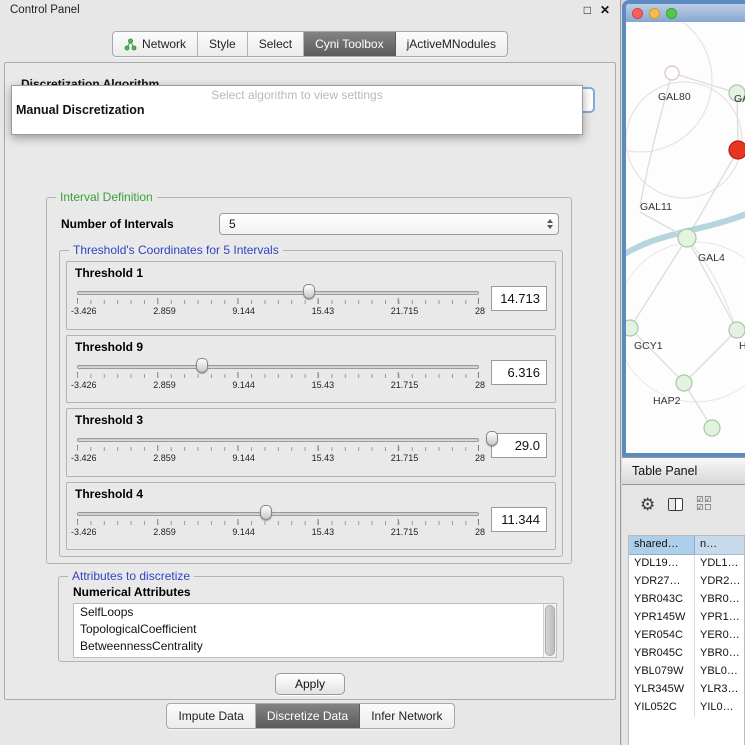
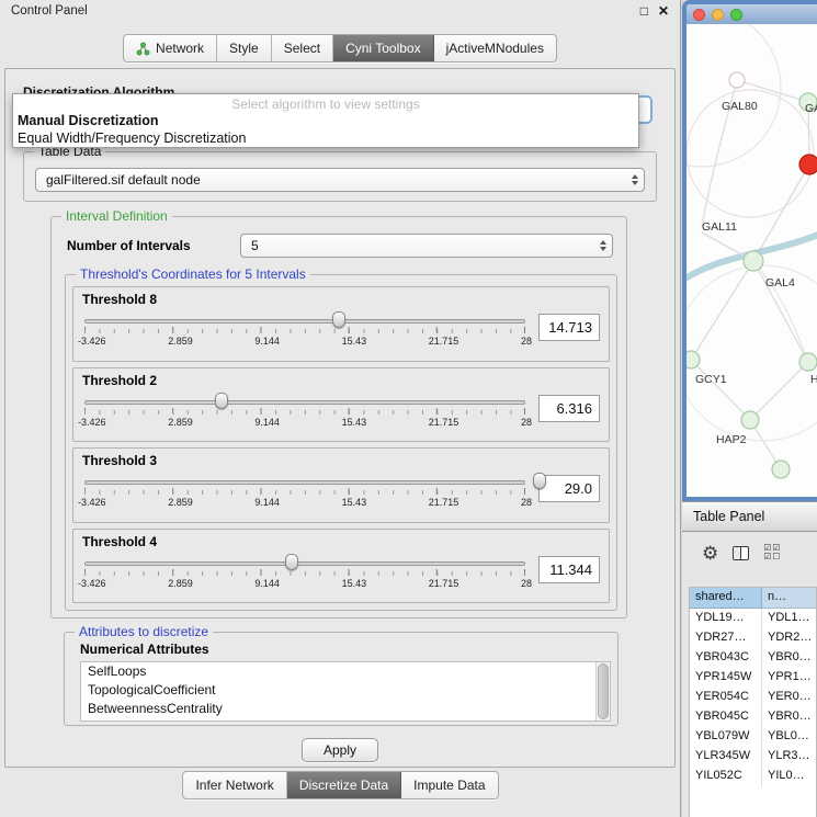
  Control Panel
  □
  ✕
  Network
  Style
  Select
  Cyni Toolbox
  jActiveMNodules
  Discretization Algorithm
  Select algorithm to view settings
  Manual Discretization
+ Equal Width/Frequency Discretization
+ Table Data
+ galFiltered.sif default node
  Interval Definition
  Number of Intervals
  5
  Threshold's Coordinates for 5 Intervals
- Threshold 1
+ Threshold 8
  -3.426
  2.859
  9.144
  15.43
  21.715
  28
  14.713
- Threshold 9
+ Threshold 2
  -3.426
  2.859
  9.144
  15.43
  21.715
  28
  6.316
  Threshold 3
  -3.426
  2.859
  9.144
  15.43
  21.715
  28
  29.0
  Threshold 4
  -3.426
  2.859
  9.144
  15.43
  21.715
  28
  11.344
  Attributes to discretize
  Numerical Attributes
  SelfLoops
  TopologicalCoefficient
  BetweennessCentrality
  Apply
- Impute Data
+ Infer Network
  Discretize Data
- Infer Network
+ Impute Data
  GAL80
  GAL11
  GAL4
  GCY1
  H
  HAP2
  Table Panel
  ⚙
  ☑
  ☑
  ☑
  ☐
  shared…
  n…
  YDL19…
  YDL1…
  YDR27…
  YDR2…
  YBR043C
  YBR0…
  YPR145W
  YPR1…
  YER054C
  YER0…
  YBR045C
  YBR0…
  YBL079W
  YBL0…
  YLR345W
  YLR3…
  YIL052C
  YIL0…
